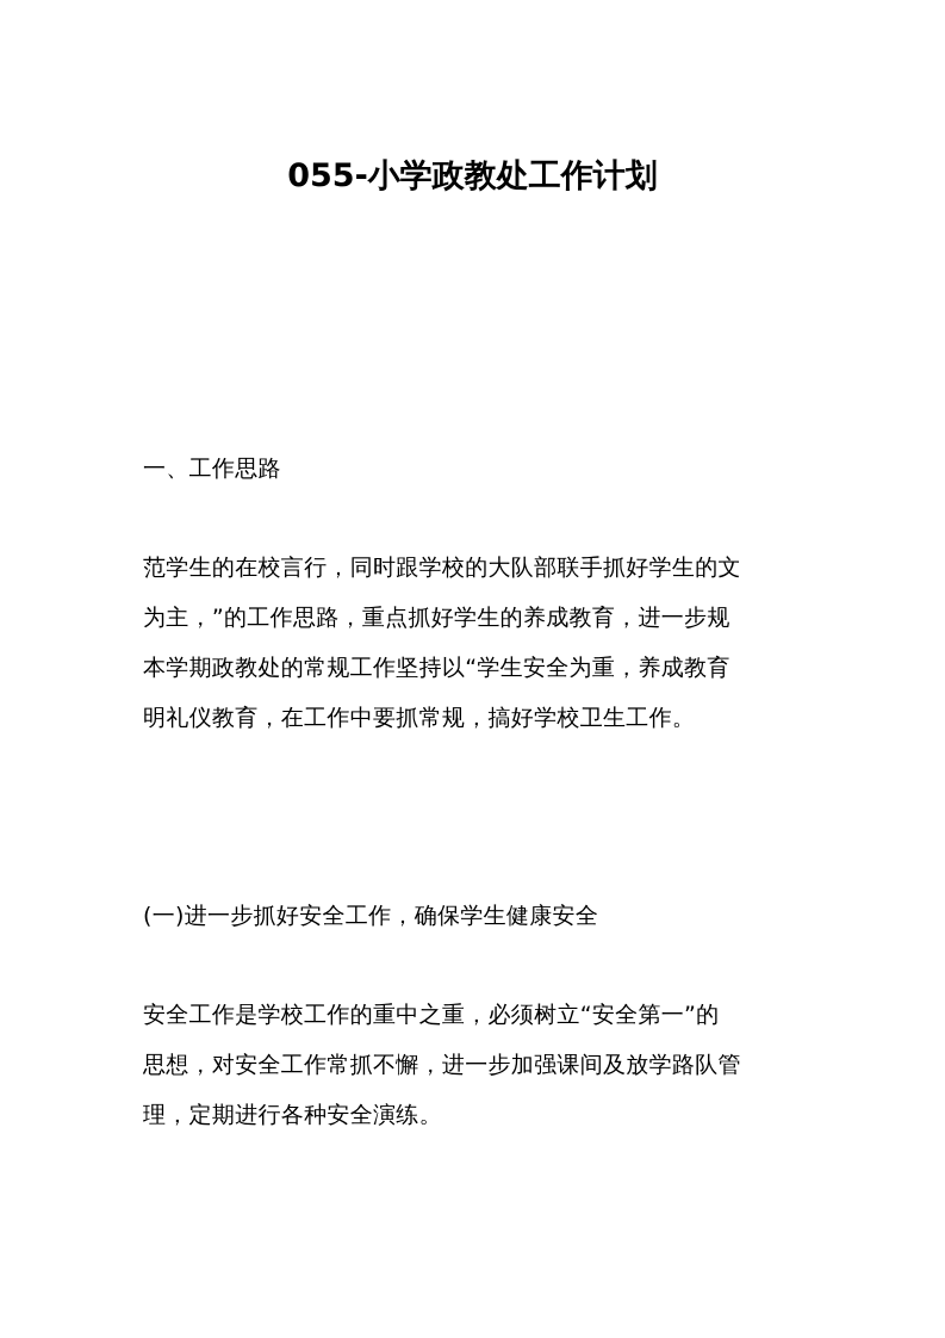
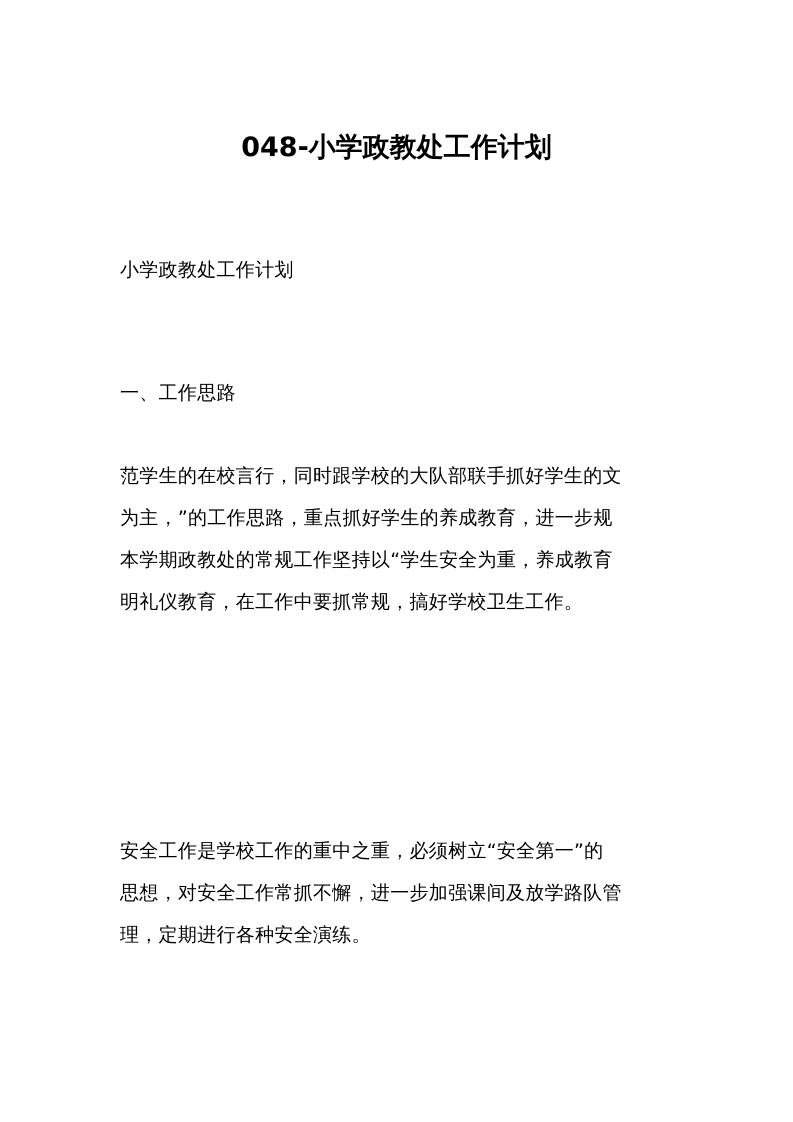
- 055-小学政教处工作计划
+ 048-小学政教处工作计划
+ 小学政教处工作计划
  一、工作思路
  范学生的在校言行，同时跟学校的大队部联手抓好学生的文
  为主，”的工作思路，重点抓好学生的养成教育，进一步规
  本学期政教处的常规工作坚持以“学生安全为重，养成教育
  明礼仪教育，在工作中要抓常规，搞好学校卫生工作。
- (一)进一步抓好安全工作，确保学生健康安全
  安全工作是学校工作的重中之重，必须树立“安全第一”的
  思想，对安全工作常抓不懈，进一步加强课间及放学路队管
  理，定期进行各种安全演练。
